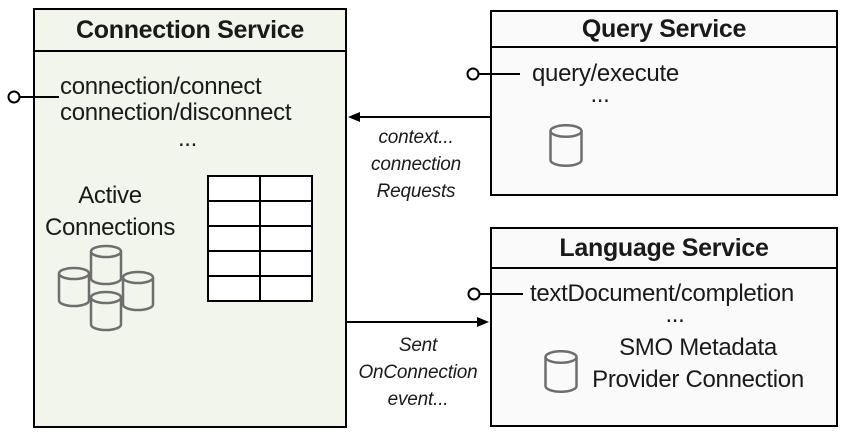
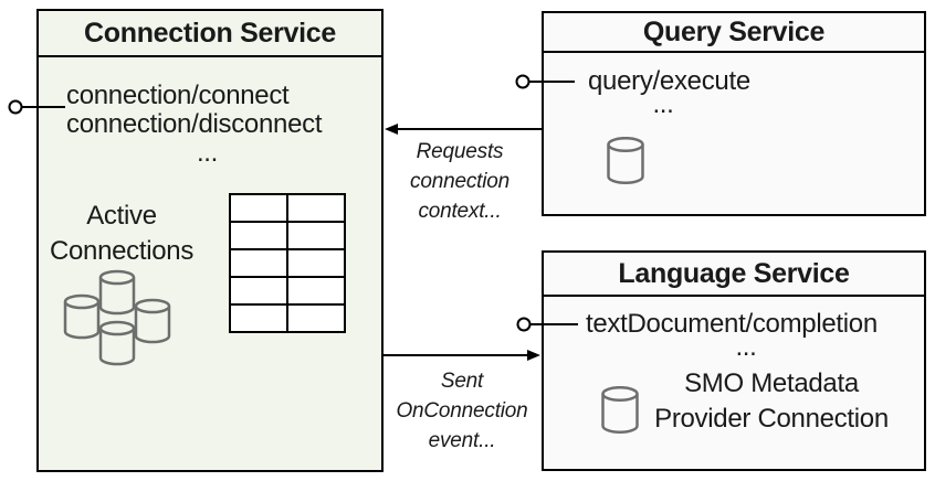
  Connection Service
  connection/connect
  connection/disconnect
  ...
  Active
  Connections
  Query Service
  query/execute
  ...
  Language Service
  textDocument/completion
  ...
  SMO Metadata
  Provider Connection
- context...
+ Requests
  connection
- Requests
+ context...
  Sent
  OnConnection
  event...
